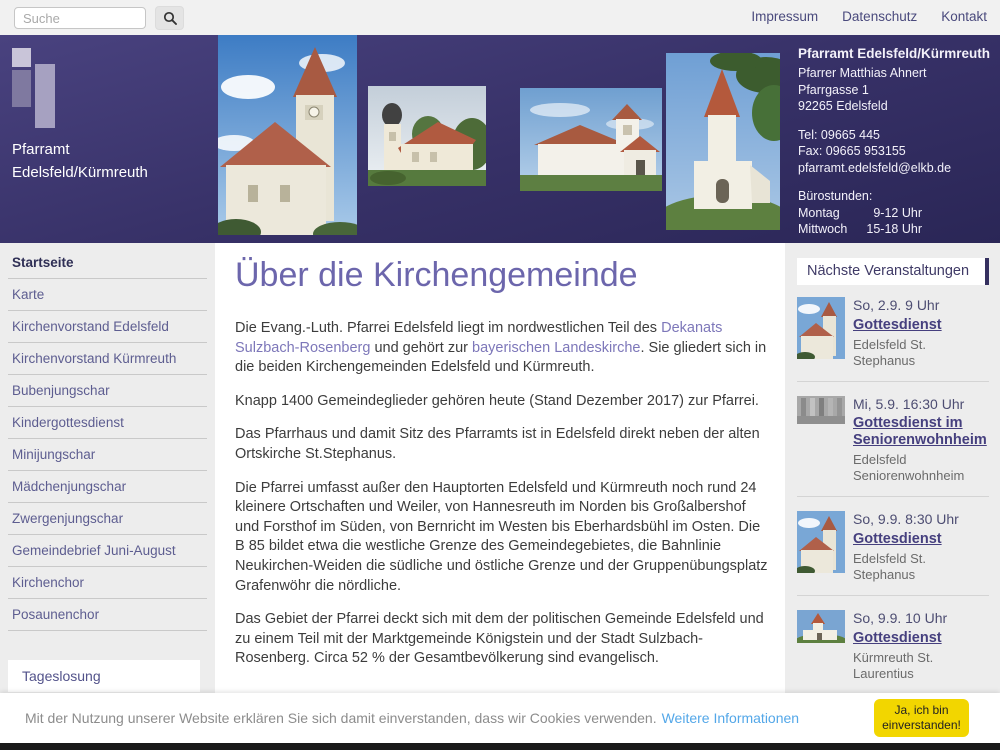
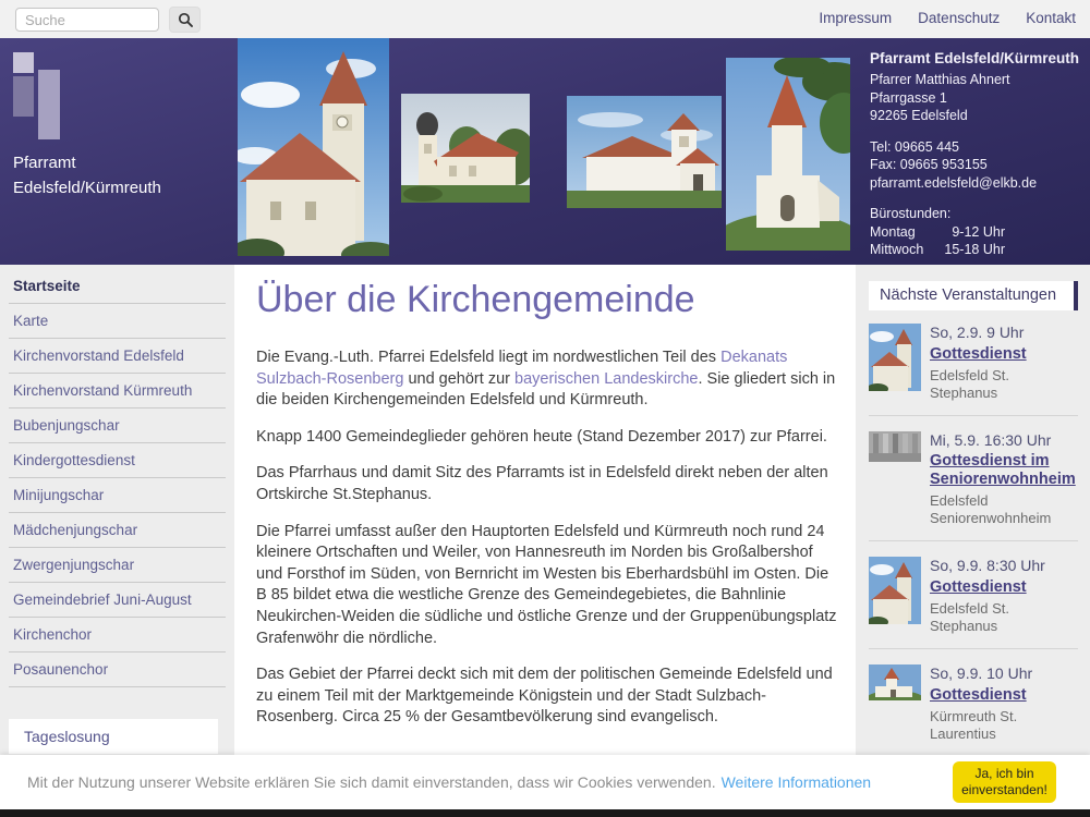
  Suche
  Impressum
  Datenschutz
  Kontakt
  Pfarramt
  Edelsfeld/Kürmreuth
  Pfarramt Edelsfeld/Kürmreuth
  Pfarrer Matthias Ahnert
  Pfarrgasse 1
  92265 Edelsfeld
  Tel: 09665 445
  Fax: 09665 953155
  pfarramt.edelsfeld@elkb.de
  Bürostunden:
  Montag
  9-12 Uhr
  Mittwoch
  15-18 Uhr
  Startseite
  Karte
  Kirchenvorstand Edelsfeld
  Kirchenvorstand Kürmreuth
  Bubenjungschar
  Kindergottesdienst
  Minijungschar
  Mädchenjungschar
  Zwergenjungschar
  Gemeindebrief Juni-August
  Kirchenchor
  Posaunenchor
  Tageslosung
  Über die Kirchengemeinde
  Die Evang.-Luth. Pfarrei Edelsfeld liegt im nordwestlichen Teil des Dekanats Sulzbach-Rosenberg und gehört zur bayerischen Landeskirche. Sie gliedert sich in die beiden Kirchengemeinden Edelsfeld und Kürmreuth.
  Knapp 1400 Gemeindeglieder gehören heute (Stand Dezember 2017) zur Pfarrei.
  Das Pfarrhaus und damit Sitz des Pfarramts ist in Edelsfeld direkt neben der alten Ortskirche St.Stephanus.
  Die Pfarrei umfasst außer den Hauptorten Edelsfeld und Kürmreuth noch rund 24 kleinere Ortschaften und Weiler, von Hannesreuth im Norden bis Großalbershof und Forsthof im Süden, von Bernricht im Westen bis Eberhardsbühl im Osten. Die B 85 bildet etwa die westliche Grenze des Gemeindegebietes, die Bahnlinie Neukirchen-Weiden die südliche und östliche Grenze und der Gruppenübungsplatz Grafenwöhr die nördliche.
- Das Gebiet der Pfarrei deckt sich mit dem der politischen Gemeinde Edelsfeld und zu einem Teil mit der Marktgemeinde Königstein und der Stadt Sulzbach-Rosenberg. Circa 52 % der Gesamtbevölkerung sind evangelisch.
+ Das Gebiet der Pfarrei deckt sich mit dem der politischen Gemeinde Edelsfeld und zu einem Teil mit der Marktgemeinde Königstein und der Stadt Sulzbach-Rosenberg. Circa 25 % der Gesamtbevölkerung sind evangelisch.
  Nächste Veranstaltungen
  So, 2.9. 9 Uhr
  Gottesdienst
  Edelsfeld St. Stephanus
  Mi, 5.9. 16:30 Uhr
  Gottesdienst im Seniorenwohnheim
  Edelsfeld Seniorenwohnheim
  So, 9.9. 8:30 Uhr
  Gottesdienst
  Edelsfeld St. Stephanus
  So, 9.9. 10 Uhr
  Gottesdienst
  Kürmreuth St. Laurentius
  Mit der Nutzung unserer Website erklären Sie sich damit einverstanden, dass wir Cookies verwenden.
  Weitere Informationen
  Ja, ich bin einverstanden!
